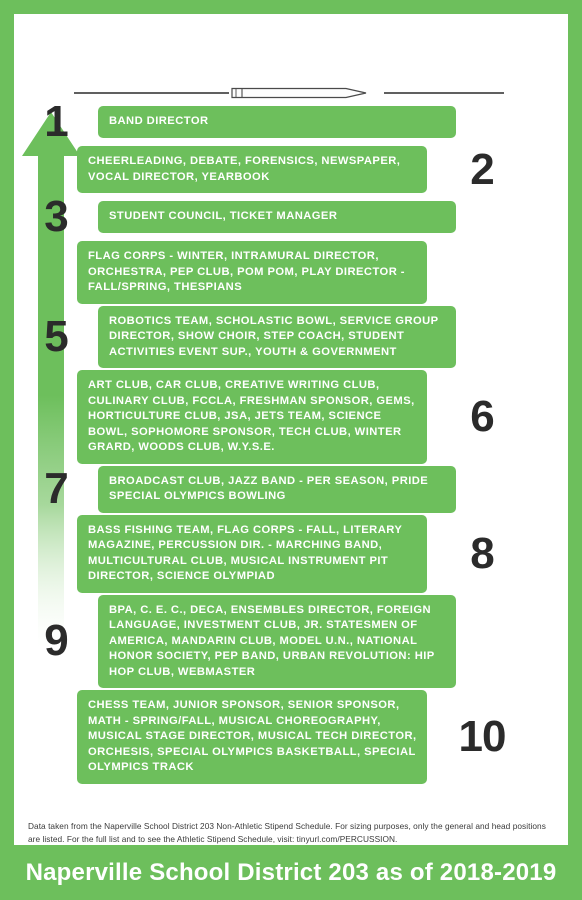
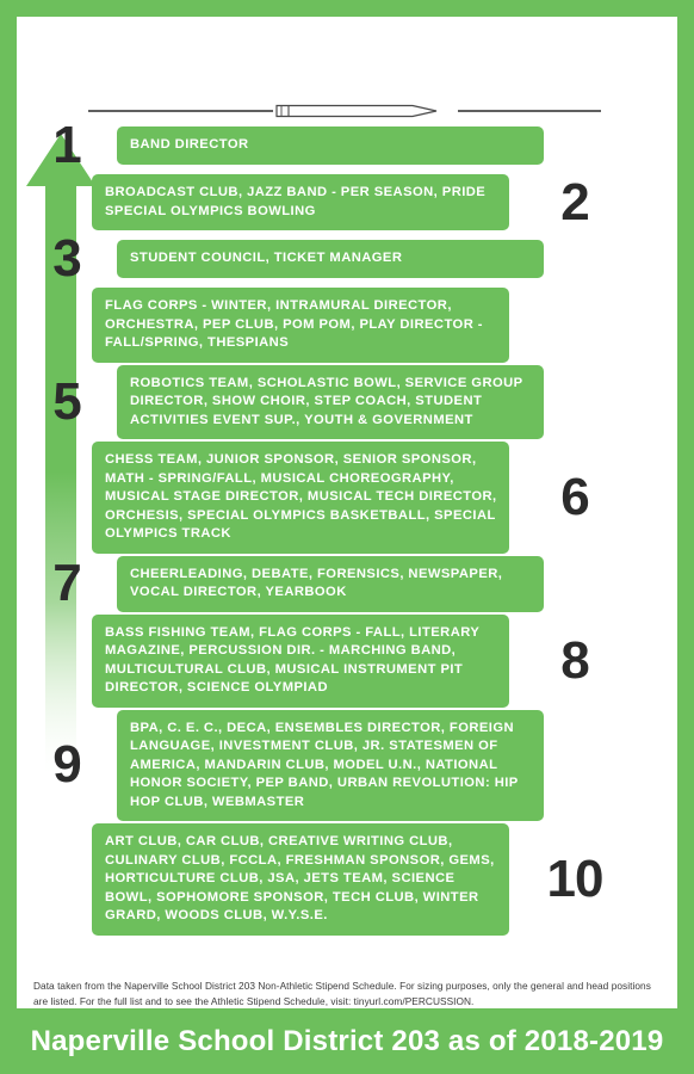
  1
  BAND DIRECTOR
- CHEERLEADING, DEBATE, FORENSICS, NEWSPAPER, VOCAL DIRECTOR, YEARBOOK
+ BROADCAST CLUB, JAZZ BAND - PER SEASON, PRIDE SPECIAL OLYMPICS BOWLING
  2
  3
  STUDENT COUNCIL, TICKET MANAGER
  FLAG CORPS - WINTER, INTRAMURAL DIRECTOR, ORCHESTRA, PEP CLUB, POM POM, PLAY DIRECTOR - FALL/SPRING, THESPIANS
  5
  ROBOTICS TEAM, SCHOLASTIC BOWL, SERVICE GROUP DIRECTOR, SHOW CHOIR, STEP COACH, STUDENT ACTIVITIES EVENT SUP., YOUTH & GOVERNMENT
- ART CLUB, CAR CLUB, CREATIVE WRITING CLUB, CULINARY CLUB, FCCLA, FRESHMAN SPONSOR, GEMS, HORTICULTURE CLUB, JSA, JETS TEAM, SCIENCE BOWL, SOPHOMORE SPONSOR, TECH CLUB, WINTER GRARD, WOODS CLUB, W.Y.S.E.
+ CHESS TEAM, JUNIOR SPONSOR, SENIOR SPONSOR, MATH - SPRING/FALL, MUSICAL CHOREOGRAPHY, MUSICAL STAGE DIRECTOR, MUSICAL TECH DIRECTOR, ORCHESIS, SPECIAL OLYMPICS BASKETBALL, SPECIAL OLYMPICS TRACK
  6
  7
- BROADCAST CLUB, JAZZ BAND - PER SEASON, PRIDE SPECIAL OLYMPICS BOWLING
+ CHEERLEADING, DEBATE, FORENSICS, NEWSPAPER, VOCAL DIRECTOR, YEARBOOK
  BASS FISHING TEAM, FLAG CORPS - FALL, LITERARY MAGAZINE, PERCUSSION DIR. - MARCHING BAND, MULTICULTURAL CLUB, MUSICAL INSTRUMENT PIT DIRECTOR, SCIENCE OLYMPIAD
  8
  9
  BPA, C. E. C., DECA, ENSEMBLES DIRECTOR, FOREIGN LANGUAGE, INVESTMENT CLUB, JR. STATESMEN OF AMERICA, MANDARIN CLUB, MODEL U.N., NATIONAL HONOR SOCIETY, PEP BAND, URBAN REVOLUTION: HIP HOP CLUB, WEBMASTER
- CHESS TEAM, JUNIOR SPONSOR, SENIOR SPONSOR, MATH - SPRING/FALL, MUSICAL CHOREOGRAPHY, MUSICAL STAGE DIRECTOR, MUSICAL TECH DIRECTOR, ORCHESIS, SPECIAL OLYMPICS BASKETBALL, SPECIAL OLYMPICS TRACK
+ ART CLUB, CAR CLUB, CREATIVE WRITING CLUB, CULINARY CLUB, FCCLA, FRESHMAN SPONSOR, GEMS, HORTICULTURE CLUB, JSA, JETS TEAM, SCIENCE BOWL, SOPHOMORE SPONSOR, TECH CLUB, WINTER GRARD, WOODS CLUB, W.Y.S.E.
  10
  Data taken from the Naperville School District 203 Non-Athletic Stipend Schedule. For sizing purposes, only the general and head positions are listed. For the full list and to see the Athletic Stipend Schedule, visit: tinyurl.com/PERCUSSION.
  Naperville School District 203 as of 2018-2019
